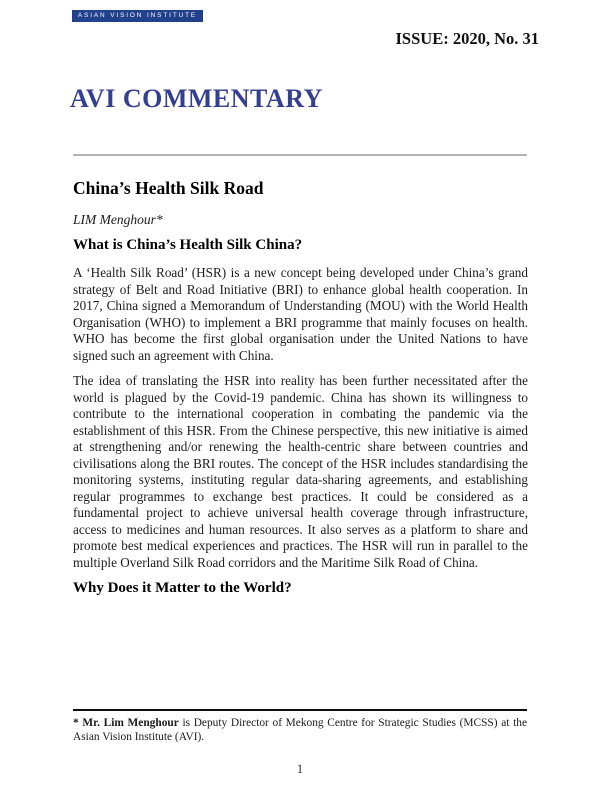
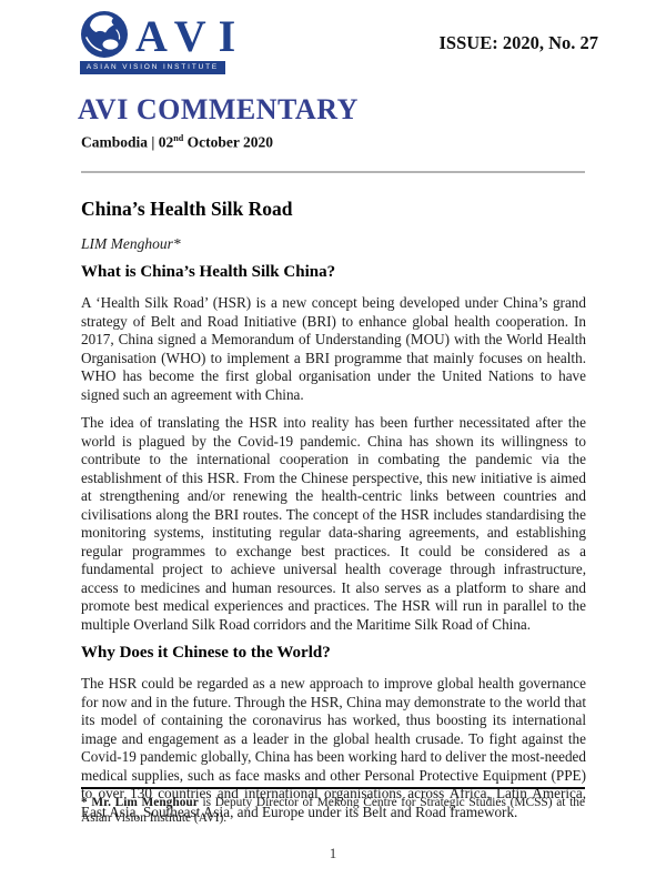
+ AVI
- ISSUE: 2020, No. 31
+ ISSUE: 2020, No. 27
  AVI COMMENTARY
+ Cambodia | 02nd October 2020
  China’s Health Silk Road
  LIM Menghour*
  What is China’s Health Silk China?
  A ‘Health Silk Road’ (HSR) is a new concept being developed under China’s grand strategy of Belt and Road Initiative (BRI) to enhance global health cooperation. In 2017, China signed a Memorandum of Understanding (MOU) with the World Health Organisation (WHO) to implement a BRI programme that mainly focuses on health. WHO has become the first global organisation under the United Nations to have signed such an agreement with China.
- The idea of translating the HSR into reality has been further necessitated after the world is plagued by the Covid-19 pandemic. China has shown its willingness to contribute to the international cooperation in combating the pandemic via the establishment of this HSR. From the Chinese perspective, this new initiative is aimed at strengthening and/or renewing the health-centric share between countries and civilisations along the BRI routes. The concept of the HSR includes standardising the monitoring systems, instituting regular data-sharing agreements, and establishing regular programmes to exchange best practices. It could be considered as a fundamental project to achieve universal health coverage through infrastructure, access to medicines and human resources. It also serves as a platform to share and promote best medical experiences and practices. The HSR will run in parallel to the multiple Overland Silk Road corridors and the Maritime Silk Road of China.
+ The idea of translating the HSR into reality has been further necessitated after the world is plagued by the Covid-19 pandemic. China has shown its willingness to contribute to the international cooperation in combating the pandemic via the establishment of this HSR. From the Chinese perspective, this new initiative is aimed at strengthening and/or renewing the health-centric links between countries and civilisations along the BRI routes. The concept of the HSR includes standardising the monitoring systems, instituting regular data-sharing agreements, and establishing regular programmes to exchange best practices. It could be considered as a fundamental project to achieve universal health coverage through infrastructure, access to medicines and human resources. It also serves as a platform to share and promote best medical experiences and practices. The HSR will run in parallel to the multiple Overland Silk Road corridors and the Maritime Silk Road of China.
- Why Does it Matter to the World?
+ Why Does it Chinese to the World?
+ The HSR could be regarded as a new approach to improve global health governance for now and in the future. Through the HSR, China may demonstrate to the world that its model of containing the coronavirus has worked, thus boosting its international image and engagement as a leader in the global health crusade. To fight against the Covid-19 pandemic globally, China has been working hard to deliver the most-needed medical supplies, such as face masks and other Personal Protective Equipment (PPE) to over 130 countries and international organisations across Africa, Latin America, East Asia, Southeast Asia, and Europe under its Belt and Road framework.
  * Mr. Lim Menghour is Deputy Director of Mekong Centre for Strategic Studies (MCSS) at the Asian Vision Institute (AVI).
  1
